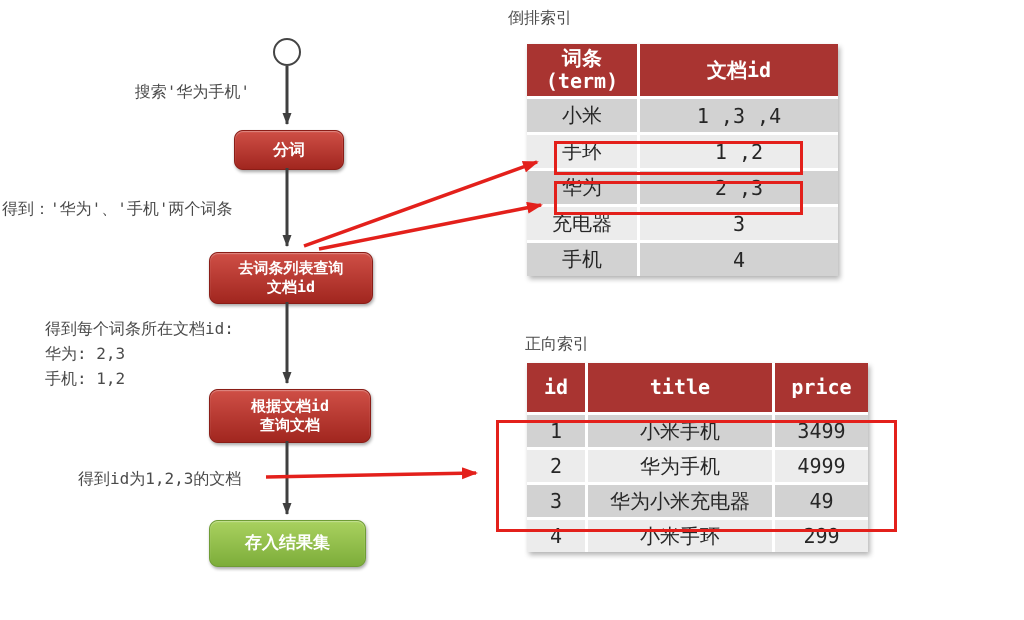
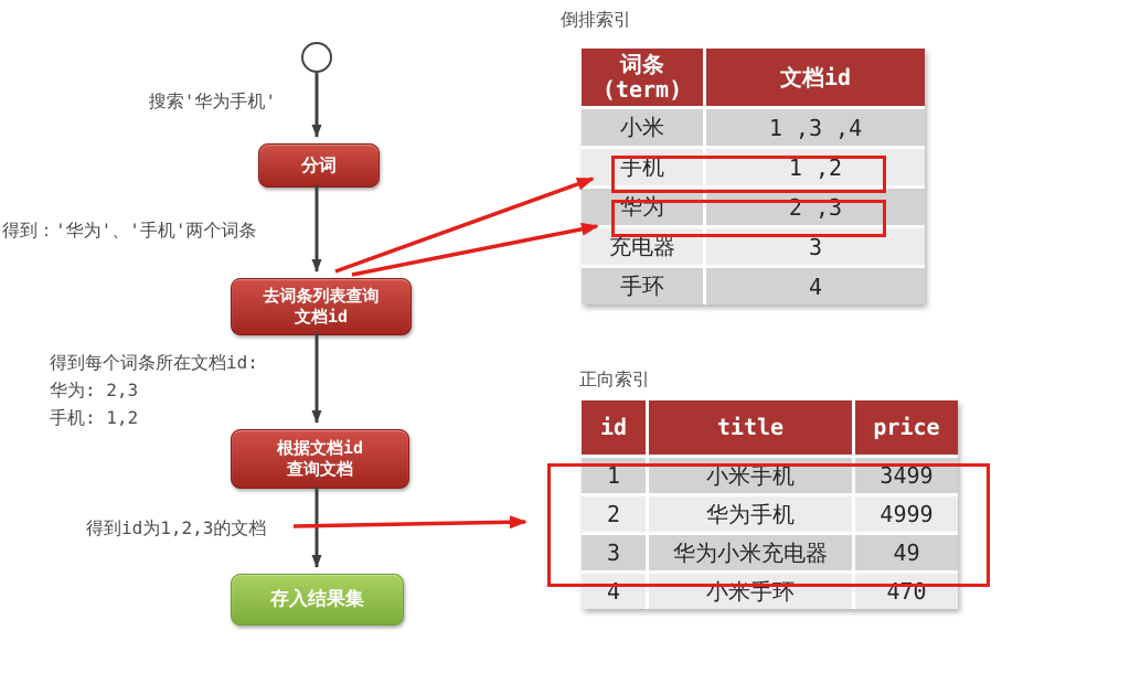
  分词
  去词条列表查询
  文档id
  根据文档id
  查询文档
  存入结果集
  搜索'华为手机'
  得到：'华为'、'手机'两个词条
  得到每个词条所在文档id:
  华为: 2,3
  手机: 1,2
  得到id为1,2,3的文档
  倒排索引
  正向索引
  词条 (term)	文档id
  小米	1 ,3 ,4
- 手环	1 ,2
+ 手机	1 ,2
  华为	2 ,3
  充电器	3
- 手机	4
+ 手环	4
  id	title	price
  1	小米手机	3499
  2	华为手机	4999
  3	华为小米充电器	49
- 4	小米手环	299
+ 4	小米手环	470
